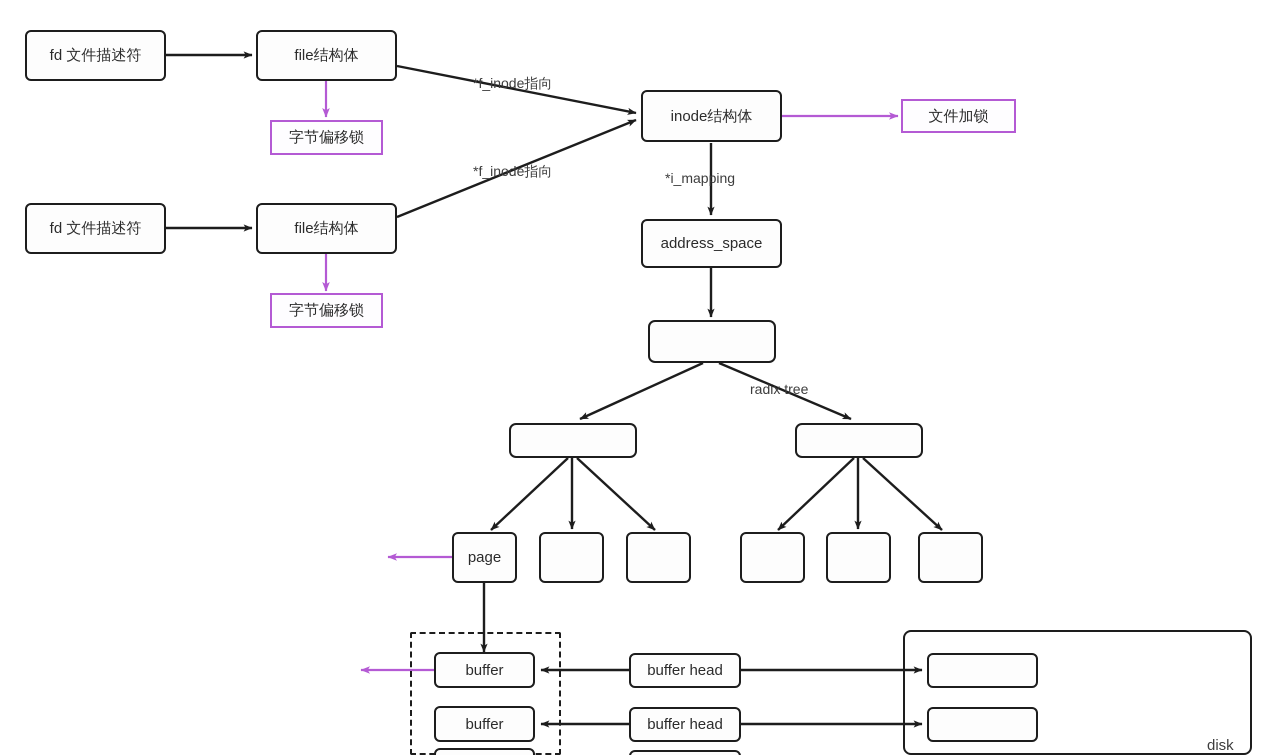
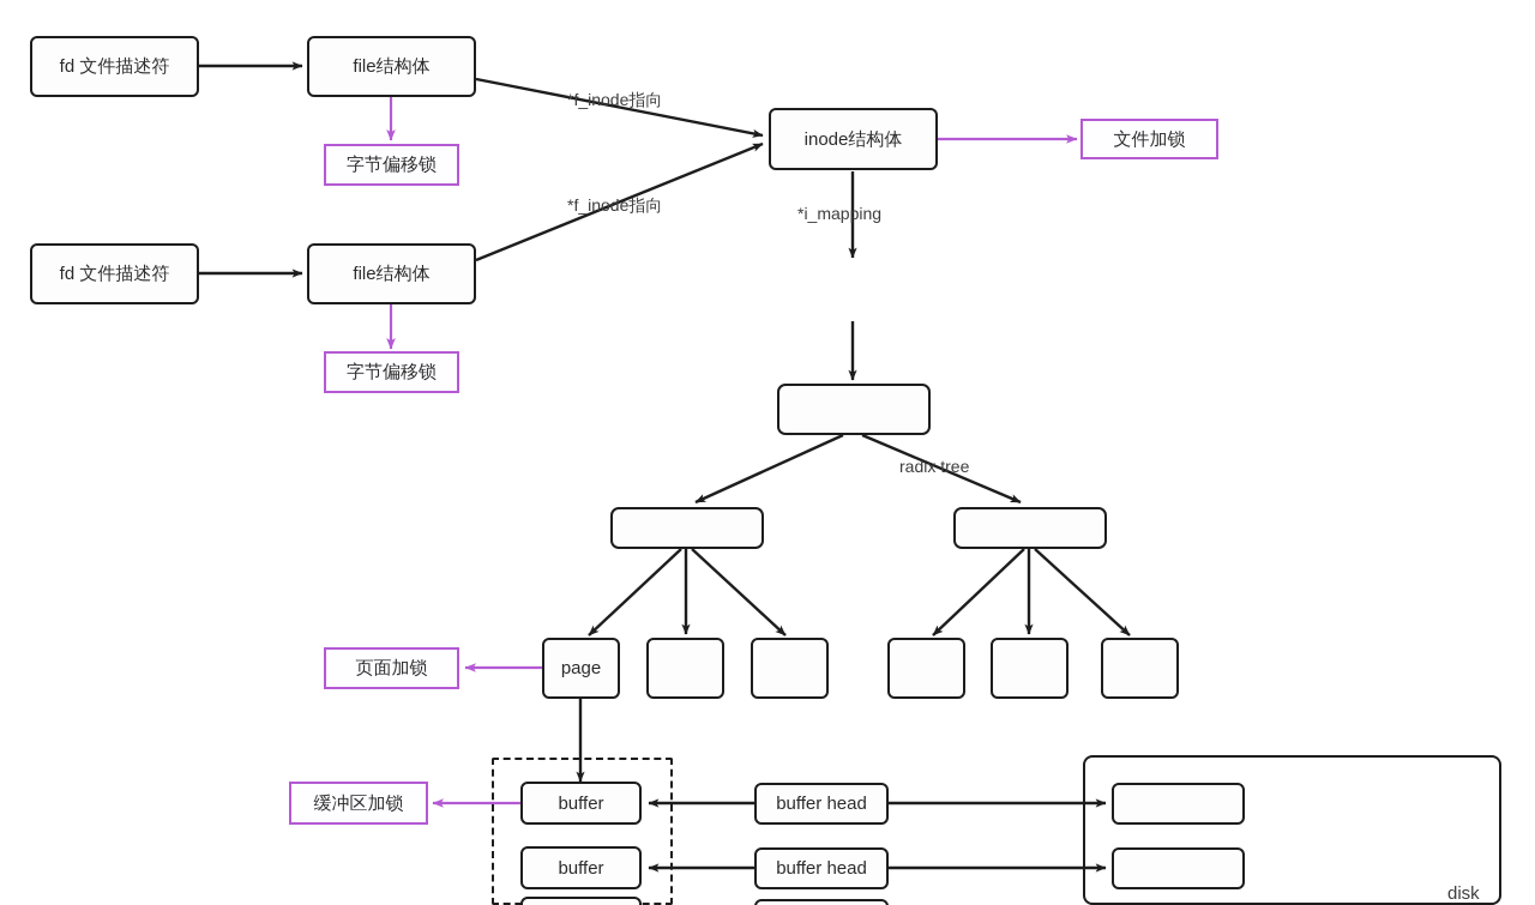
  fd 文件描述符
  file结构体
  字节偏移锁
  fd 文件描述符
  file结构体
  字节偏移锁
  inode结构体
  文件加锁
- address_space
  page
+ 页面加锁
+ 缓冲区加锁
  buffer
  buffer
  buffer head
  buffer head
  *f_inode指向
  *f_inode指向
  *i_mapping
  radix tree
  disk
